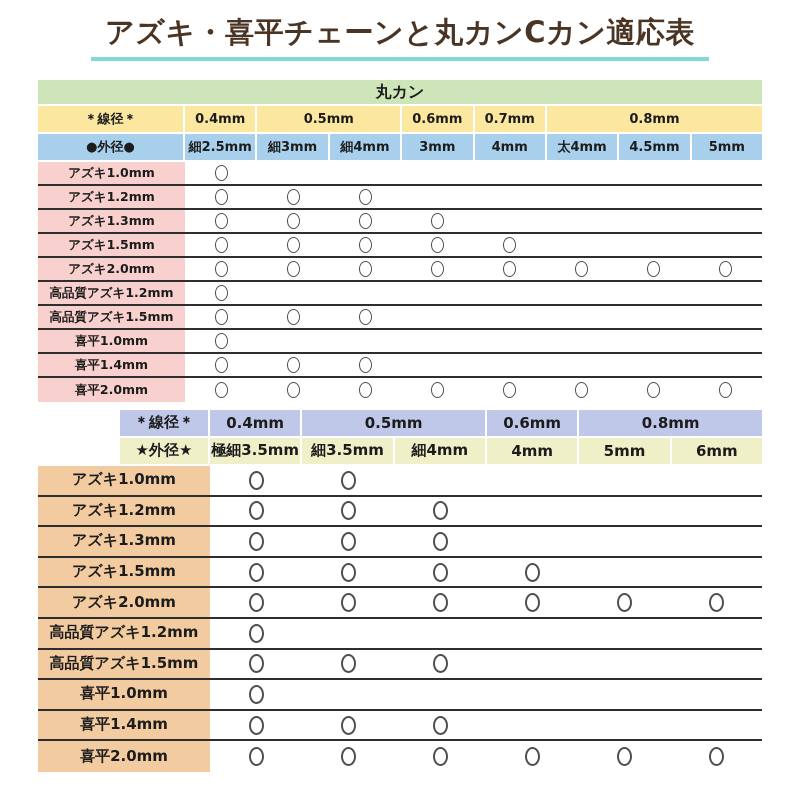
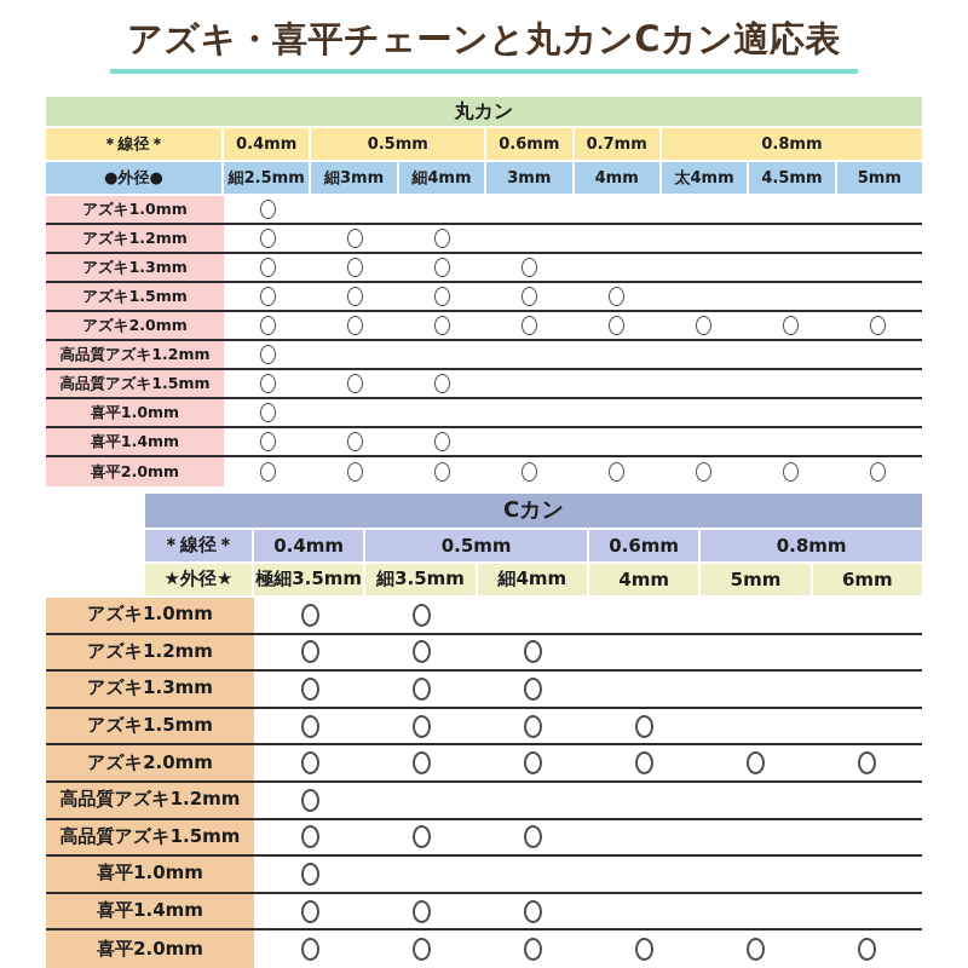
  アズキ・喜平チェーンと丸カンCカン適応表
  丸カン
  ＊線径＊
  0.4mm
  0.5mm
  0.6mm
  0.7mm
  0.8mm
  ●外径●
  細2.5mm
  細3mm
  細4mm
  3mm
  4mm
  太4mm
  4.5mm
  5mm
  アズキ1.0mm
  アズキ1.2mm
  アズキ1.3mm
  アズキ1.5mm
  アズキ2.0mm
  高品質アズキ1.2mm
  高品質アズキ1.5mm
  喜平1.0mm
  喜平1.4mm
  喜平2.0mm
+ Cカン
  ＊線径＊
  0.4mm
  0.5mm
  0.6mm
  0.8mm
  ★外径★
  極細3.5mm
  細3.5mm
  細4mm
  4mm
  5mm
  6mm
  アズキ1.0mm
  アズキ1.2mm
  アズキ1.3mm
  アズキ1.5mm
  アズキ2.0mm
  高品質アズキ1.2mm
  高品質アズキ1.5mm
  喜平1.0mm
  喜平1.4mm
  喜平2.0mm
